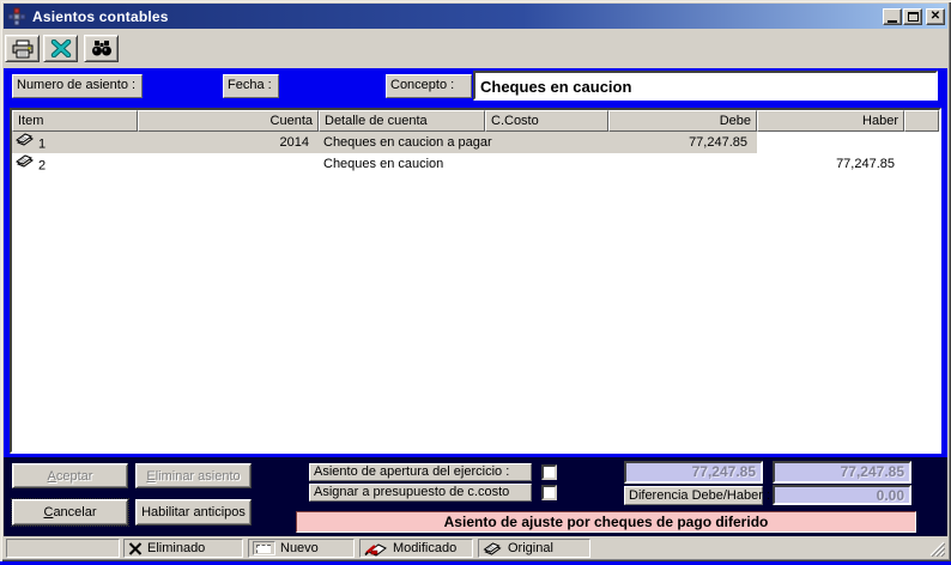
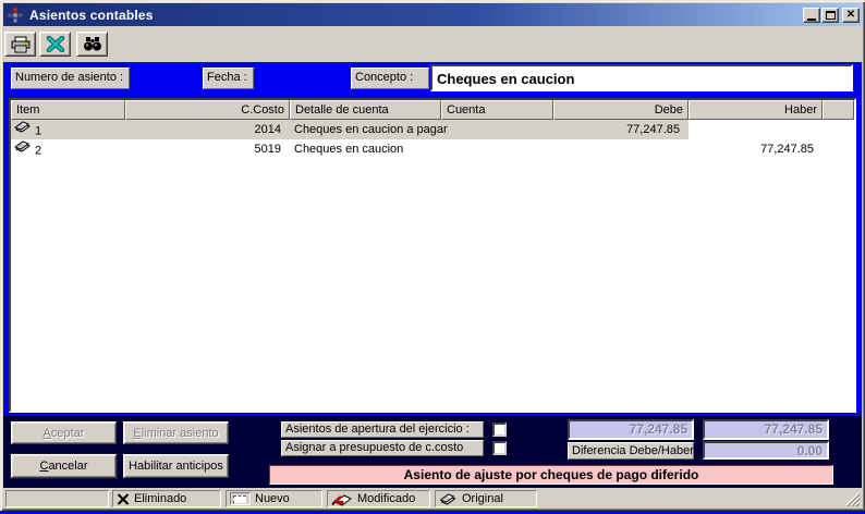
  Asientos contables
  ✕
  Numero de asiento :
  Fecha :
  Concepto :
  Cheques en caucion
  Item
- Cuenta
+ C.Costo
  Detalle de cuenta
- C.Costo
+ Cuenta
  Debe
  Haber
  1
  2014
  Cheques en caucion a pagar
  77,247.85
  2
+ 5019
  Cheques en caucion
  77,247.85
  Aceptar
  Eliminar asiento
  Cancelar
  Habilitar anticipos
- Asiento de apertura del ejercicio :
+ Asientos de apertura del ejercicio :
  Asignar a presupuesto de c.costo
  77,247.85
  77,247.85
  Diferencia Debe/Haber :
  0.00
  Asiento de ajuste por cheques de pago diferido
  Eliminado
  Nuevo
  Modificado
  Original
